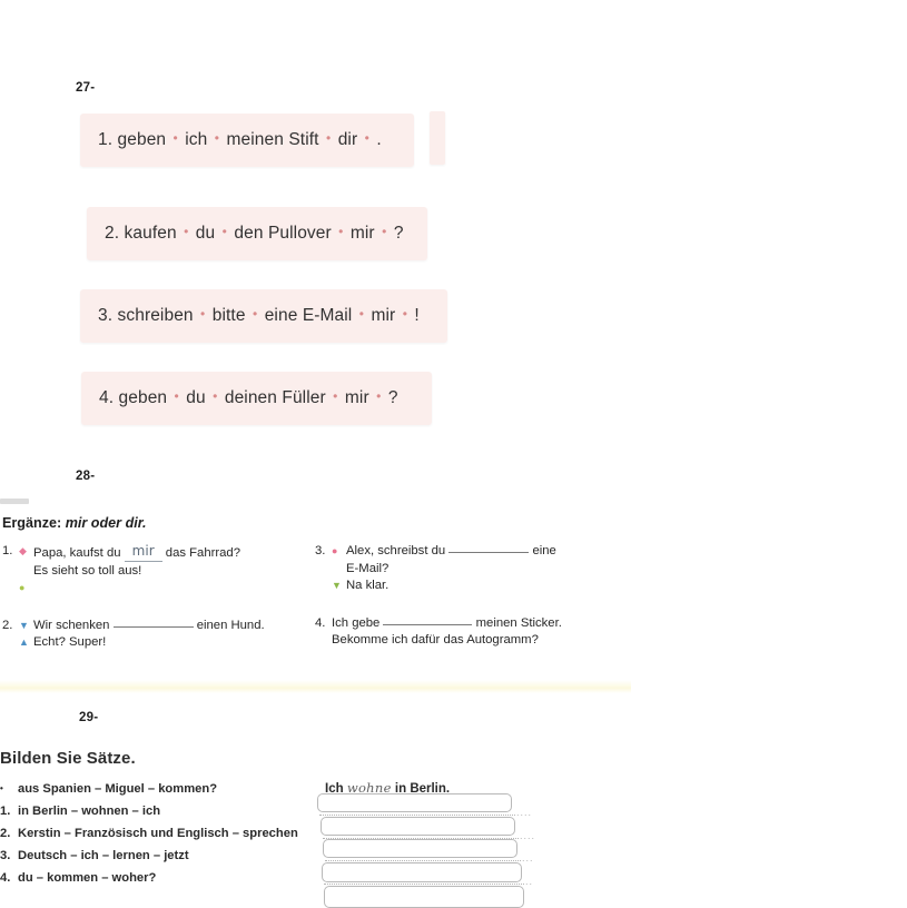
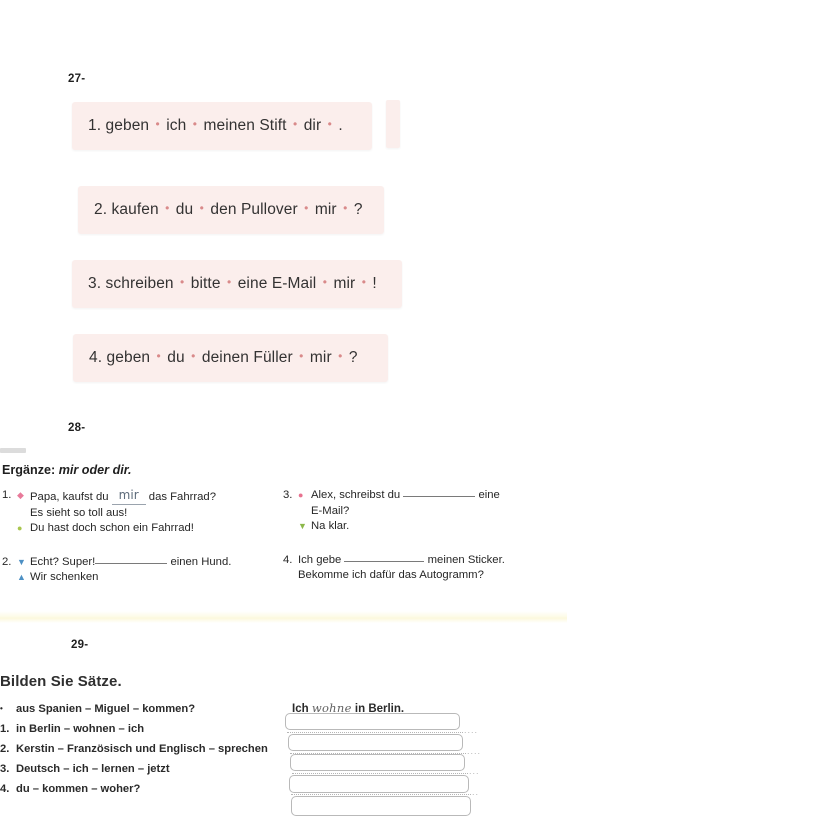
  27-
  1. geben • ich • meinen Stift • dir • .
  2. kaufen • du • den Pullover • mir • ?
  3. schreiben • bitte • eine E-Mail • mir • !
  4. geben • du • deinen Füller • mir • ?
  28-
  Ergänze: mir oder dir.
  1.
  ◆
  Papa, kaufst du mir das Fahrrad?
  Es sieht so toll aus!
  ●
+ Du hast doch schon ein Fahrrad!
  2.
  ▼
- Wir schenken einen Hund.
+ Echt? Super! einen Hund.
  ▲
- Echt? Super!
+ Wir schenken
  3.
  ●
  Alex, schreibst du eine
  E-Mail?
  ▼
  Na klar.
  4.
  Ich gebe meinen Sticker.
  Bekomme ich dafür das Autogramm?
  29-
  Bilden Sie Sätze.
  •
  aus Spanien – Miguel – kommen?
  1.
  in Berlin – wohnen – ich
  2.
  Kerstin – Französisch und Englisch – sprechen
  3.
  Deutsch – ich – lernen – jetzt
  4.
  du – kommen – woher?
  Ich wohne in Berlin.
  ....
  ....
  ...
  ..
